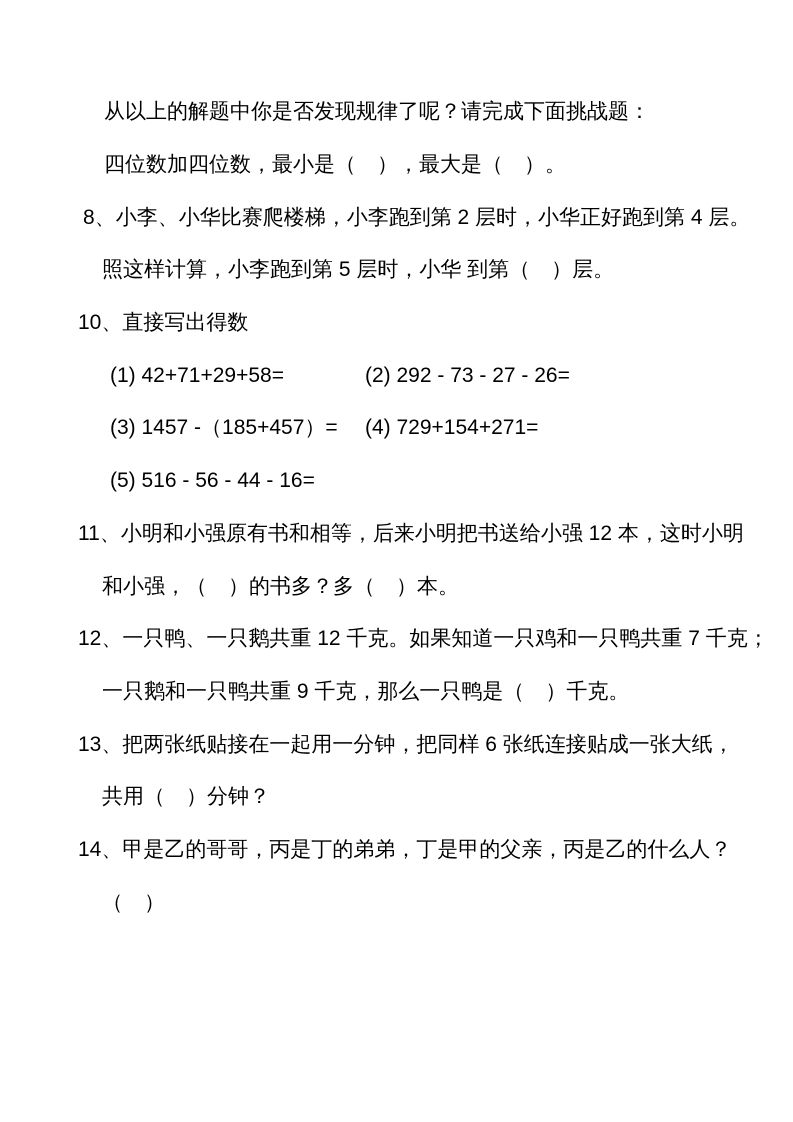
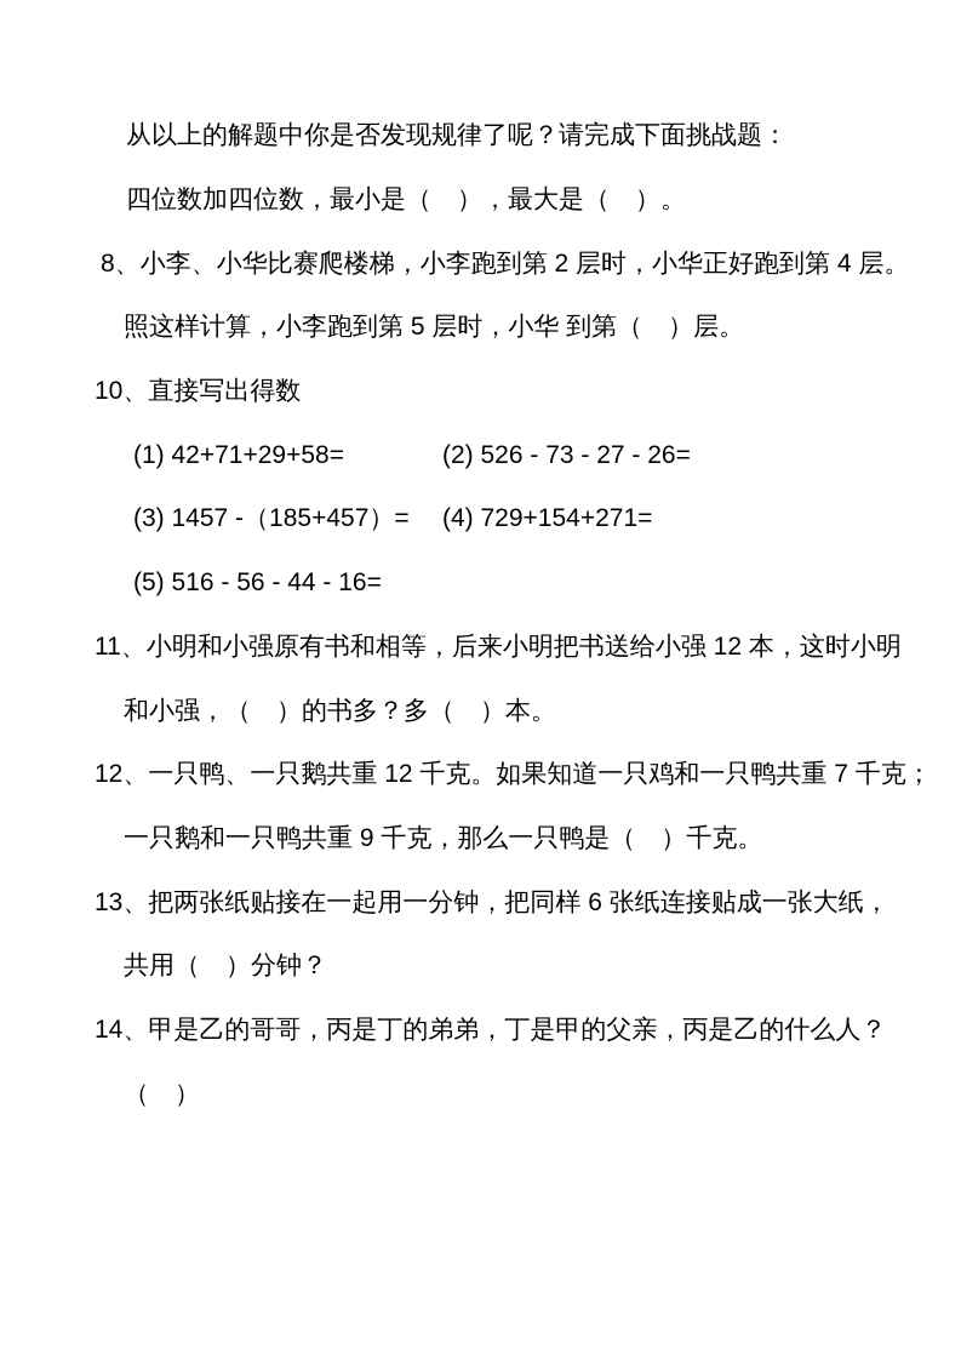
  从以上的解题中你是否发现规律了呢？请完成下面挑战题：
  四位数加四位数，最小是（ ），最大是（ ）。
  8、
  小李、小华比赛爬楼梯，小李跑到第 2 层时，小华正好跑到第 4 层。
  照这样计算，小李跑到第 5 层时，小华 到第（ ）层。
  10、
  直接写出得数
  (1) 42+71+29+58=
- (2) 292 - 73 - 27 - 26=
+ (2) 526 - 73 - 27 - 26=
  (3) 1457 -（185+457）=
  (4) 729+154+271=
  (5) 516 - 56 - 44 - 16=
  11、
  小明和小强原有书和相等，后来小明把书送给小强 12 本，这时小明
  和小强，（ ）的书多？多（ ）本。
  12、
  一只鸭、一只鹅共重 12 千克。如果知道一只鸡和一只鸭共重 7 千克；
  一只鹅和一只鸭共重 9 千克，那么一只鸭是（ ）千克。
  13、
  把两张纸贴接在一起用一分钟，把同样 6 张纸连接贴成一张大纸，
  共用（ ）分钟？
  14、
  甲是乙的哥哥，丙是丁的弟弟，丁是甲的父亲，丙是乙的什么人？
  （ ）
